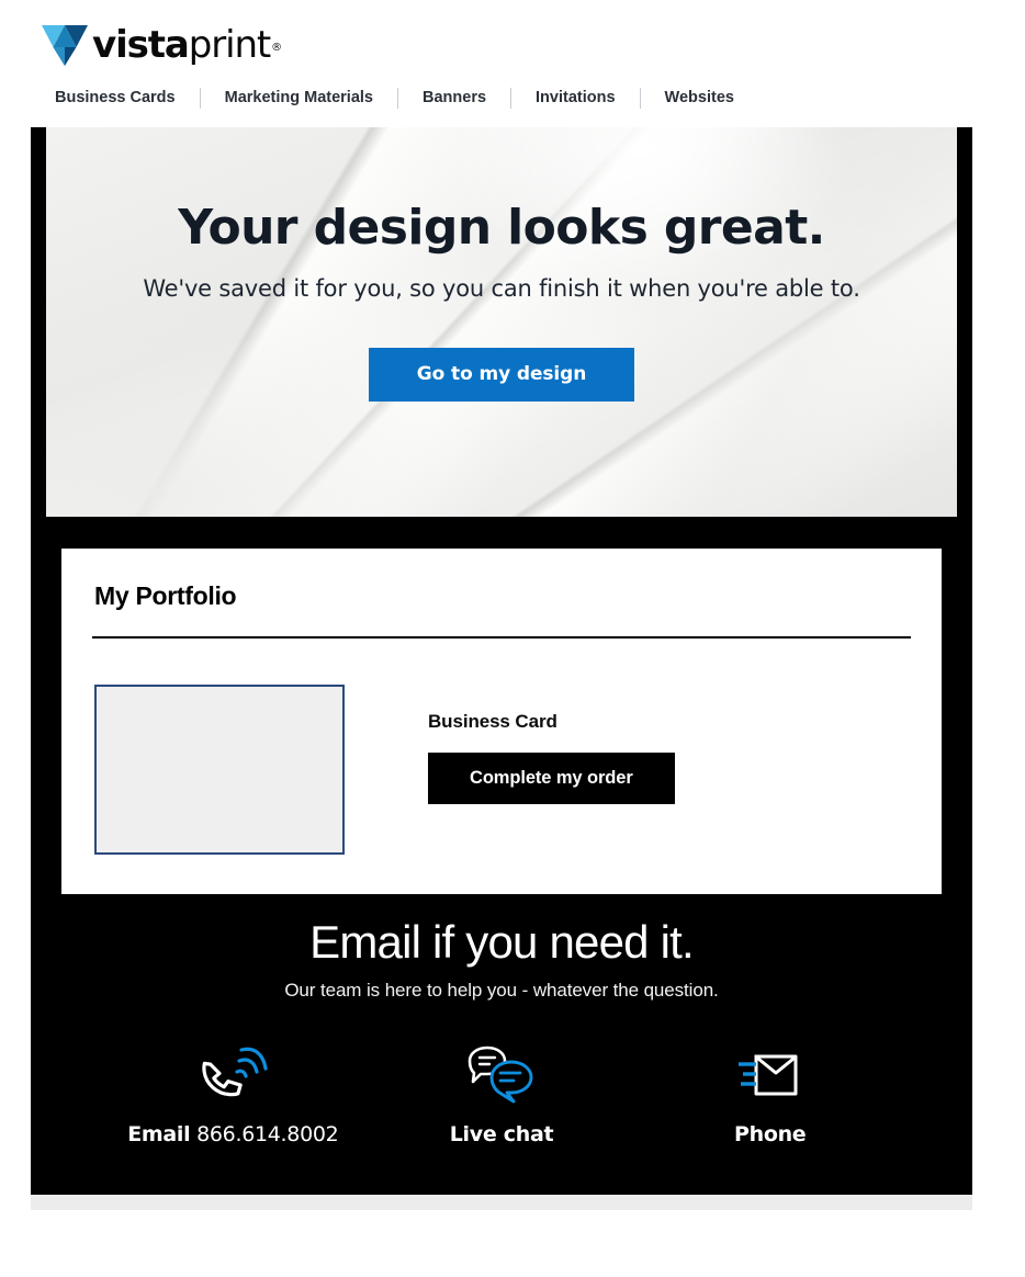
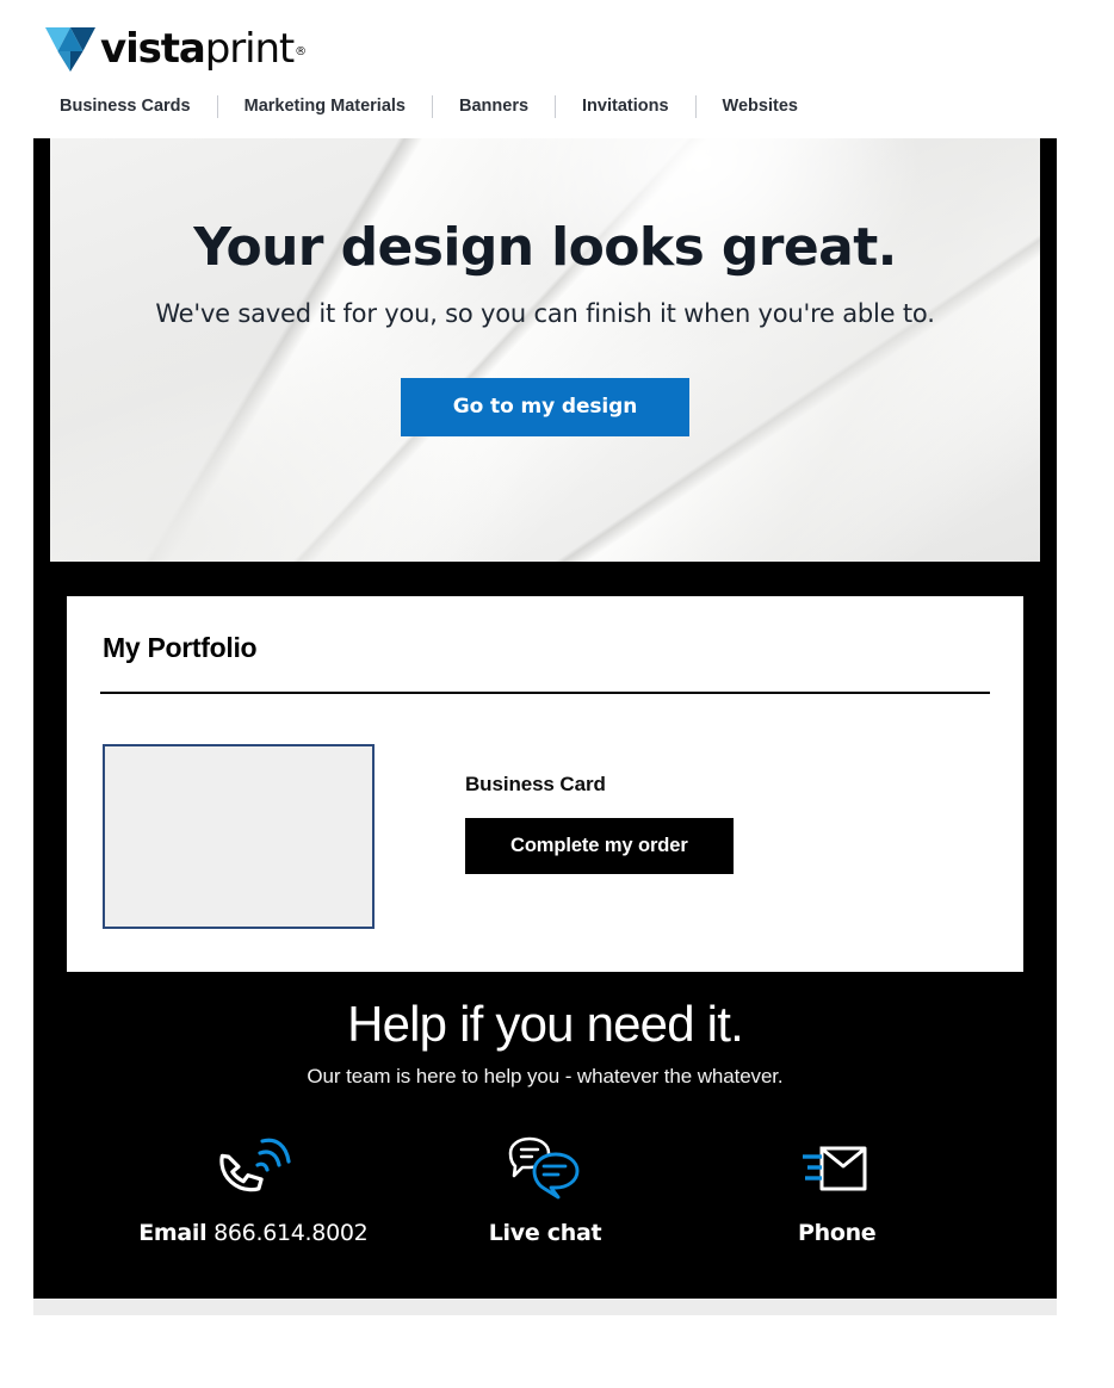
  vistaprint®
  Business Cards
  Marketing Materials
  Banners
  Invitations
  Websites
  Your design looks great.
  We've saved it for you, so you can finish it when you're able to.
  Go to my design
  My Portfolio
  Business Card
  Complete my order
- Email if you need it.
+ Help if you need it.
- Our team is here to help you - whatever the question.
+ Our team is here to help you - whatever the whatever.
  Email 866.614.8002
  Live chat
  Phone
